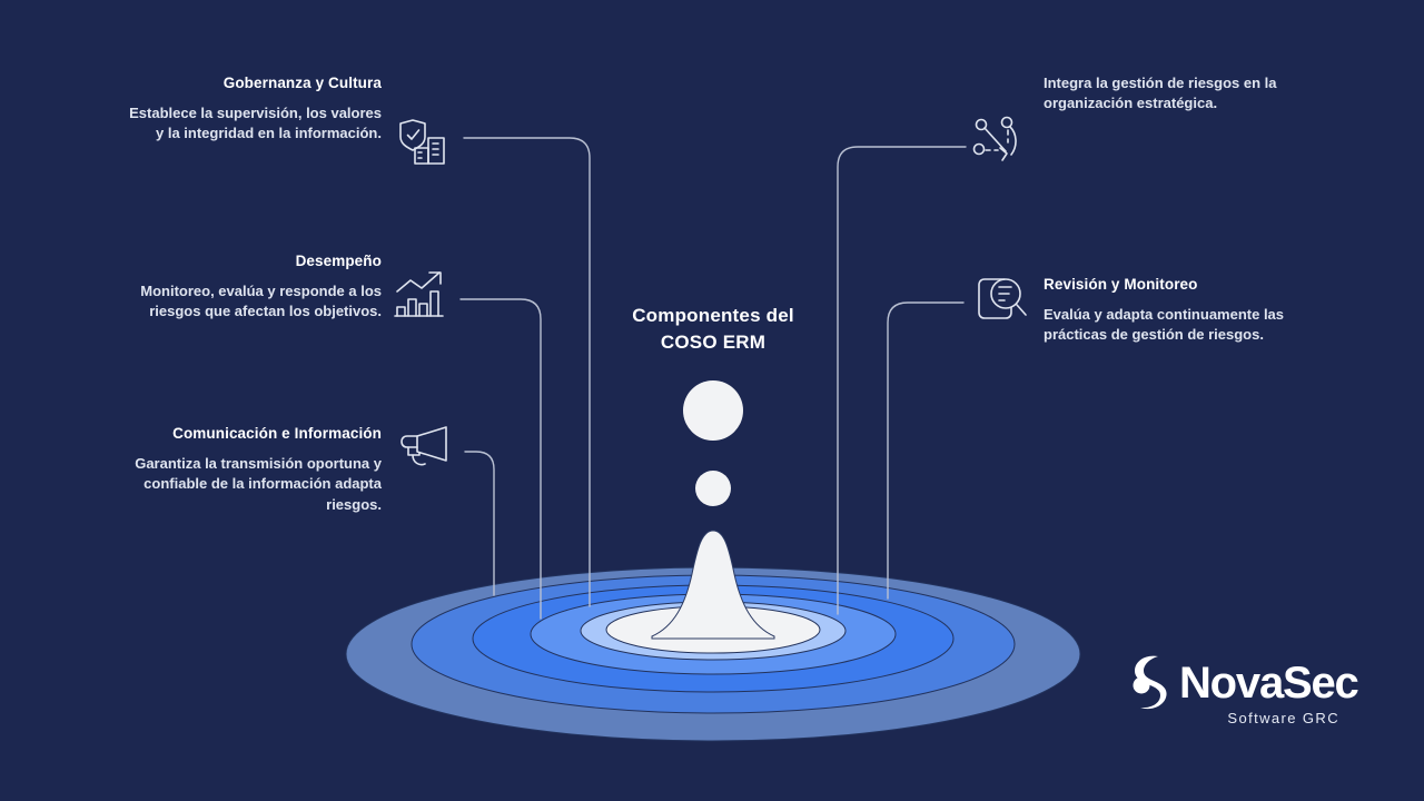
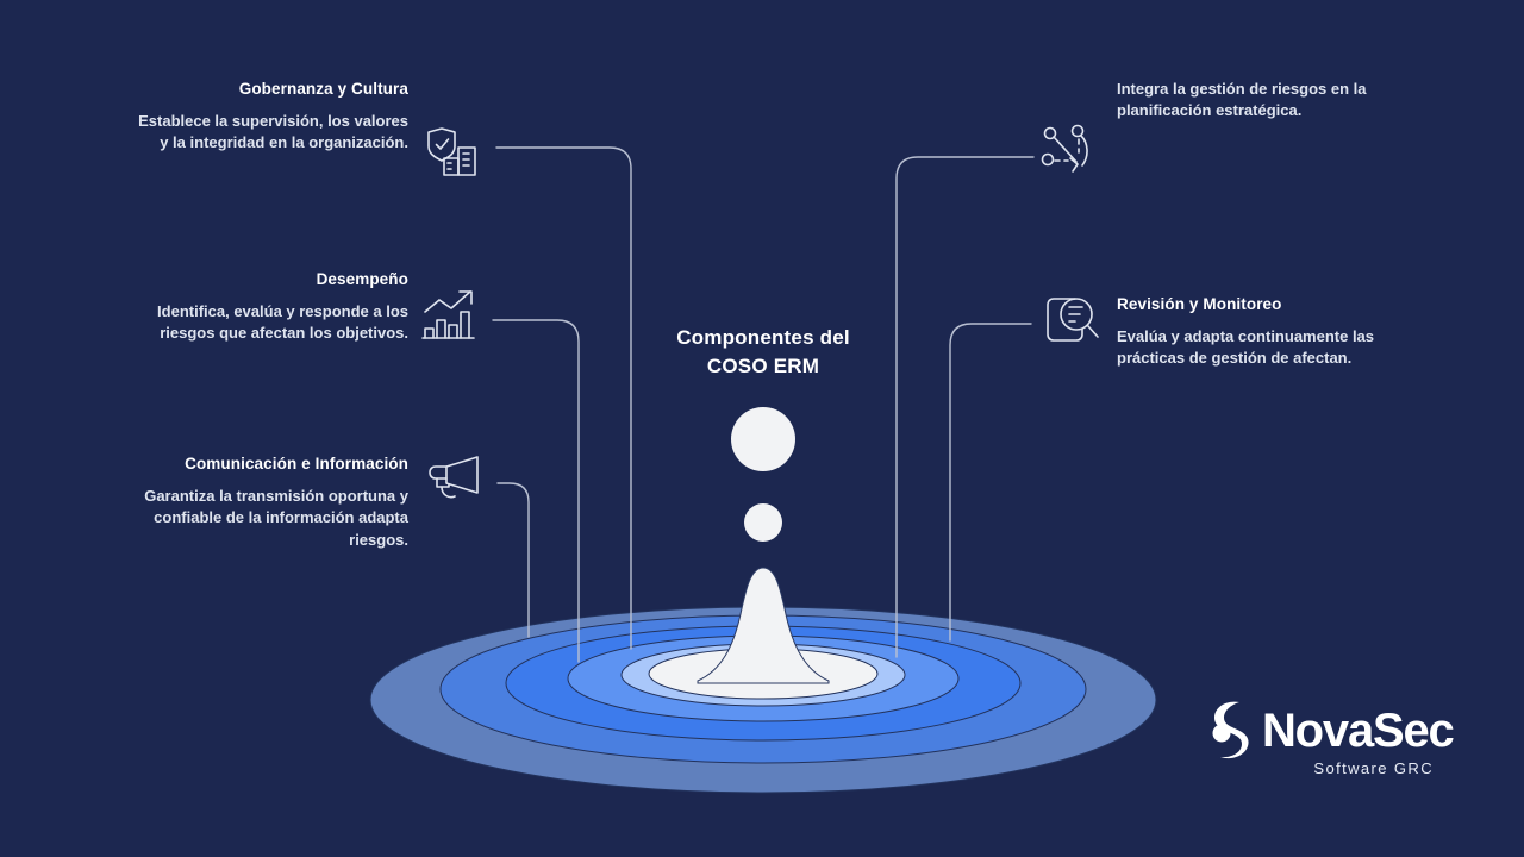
  Gobernanza y Cultura
- Establece la supervisión, los valores y la integridad en la información.
+ Establece la supervisión, los valores y la integridad en la organización.
  Desempeño
- Monitoreo, evalúa y responde a los riesgos que afectan los objetivos.
+ Identifica, evalúa y responde a los riesgos que afectan los objetivos.
  Comunicación e Información
  Garantiza la transmisión oportuna y confiable de la información adapta riesgos.
- Integra la gestión de riesgos en la organización estratégica.
+ Integra la gestión de riesgos en la planificación estratégica.
  Revisión y Monitoreo
- Evalúa y adapta continuamente las prácticas de gestión de riesgos.
+ Evalúa y adapta continuamente las prácticas de gestión de afectan.
  Componentes del
  COSO ERM
  NovaSec
  Software GRC
